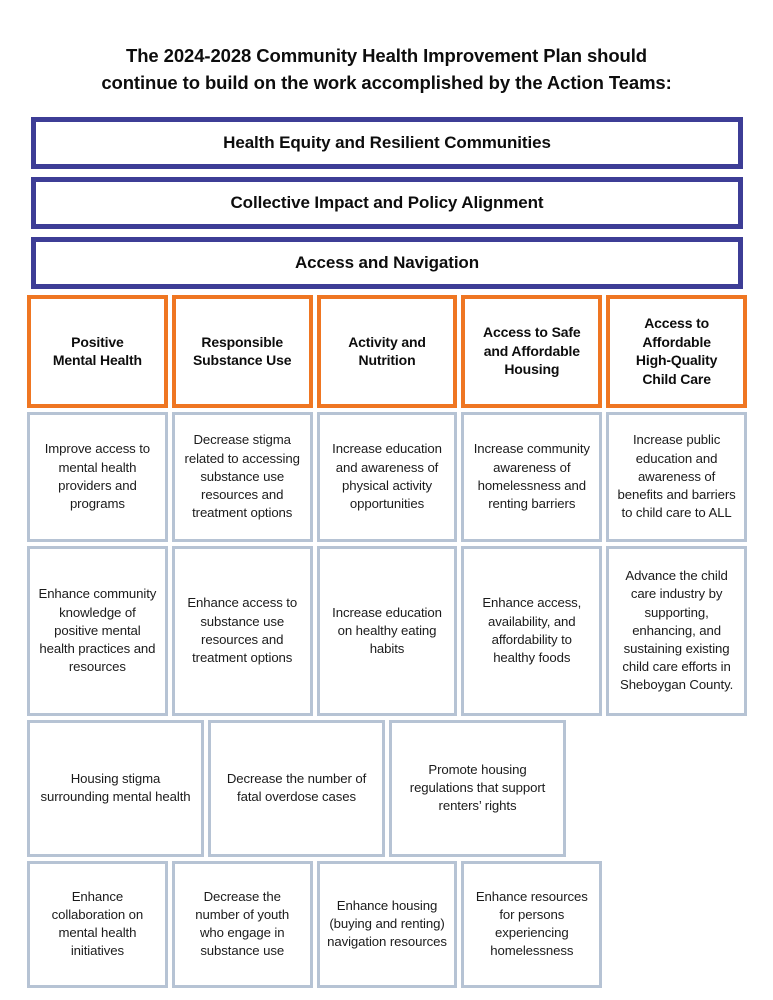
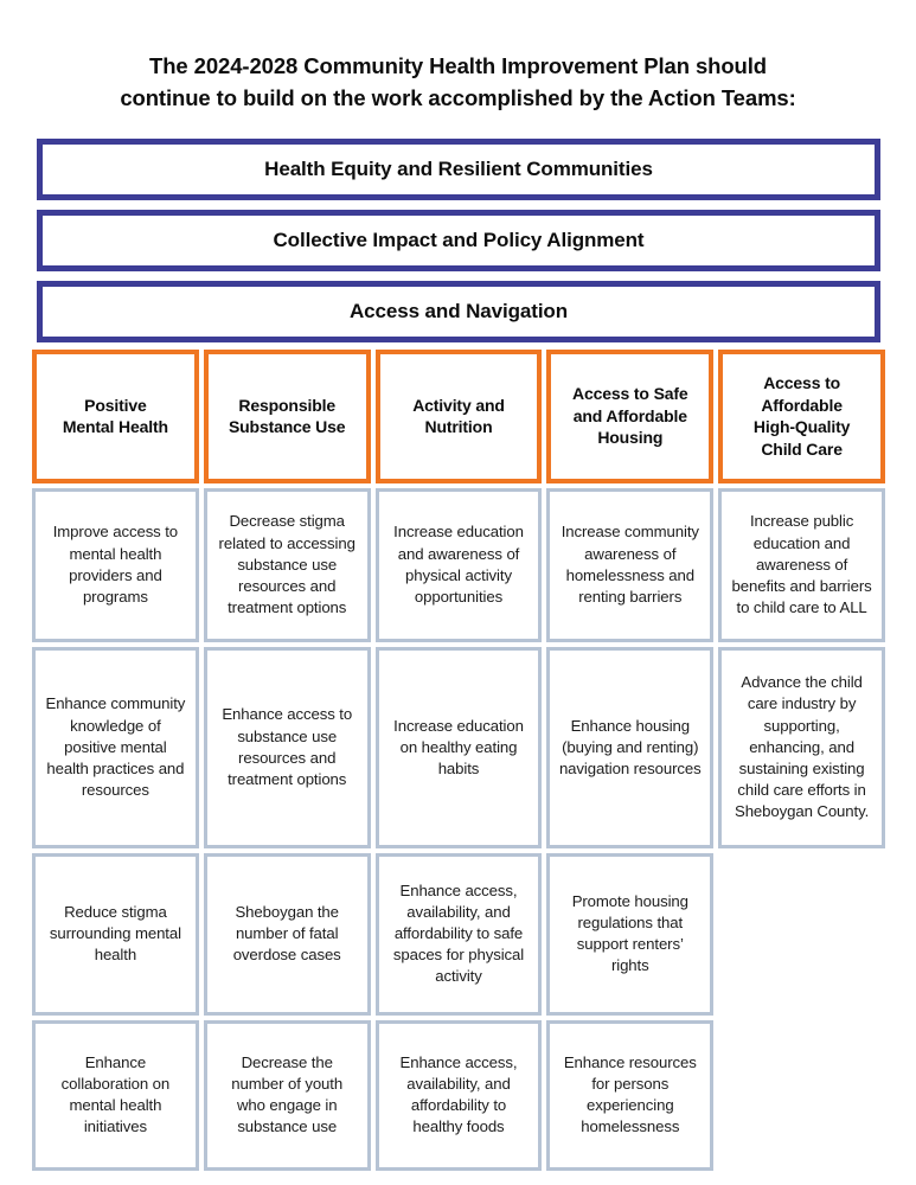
  The 2024-2028 Community Health Improvement Plan should
  continue to build on the work accomplished by the Action Teams:
  Health Equity and Resilient Communities
  Collective Impact and Policy Alignment
  Access and Navigation
  Positive
  Mental Health
  Responsible
  Substance Use
  Activity and
  Nutrition
  Access to Safe
  and Affordable
  Housing
  Access to
  Affordable
  High-Quality
  Child Care
  Improve access to mental health providers and programs
  Decrease stigma related to accessing substance use resources and treatment options
  Increase education and awareness of physical activity opportunities
  Increase community awareness of homelessness and renting barriers
  Increase public education and awareness of benefits and barriers to child care to ALL
  Enhance community knowledge of positive mental health practices and resources
  Enhance access to substance use resources and treatment options
  Increase education on healthy eating habits
- Enhance access, availability, and affordability to healthy foods
+ Enhance housing (buying and renting) navigation resources
  Advance the child care industry by supporting, enhancing, and sustaining existing child care efforts in Sheboygan County.
- Housing stigma surrounding mental health
+ Reduce stigma surrounding mental health
- Decrease the number of fatal overdose cases
+ Sheboygan the number of fatal overdose cases
+ Enhance access, availability, and affordability to safe spaces for physical activity
  Promote housing regulations that support renters’ rights
  Enhance collaboration on mental health initiatives
  Decrease the number of youth who engage in substance use
- Enhance housing (buying and renting) navigation resources
+ Enhance access, availability, and affordability to healthy foods
  Enhance resources for persons experiencing homelessness
